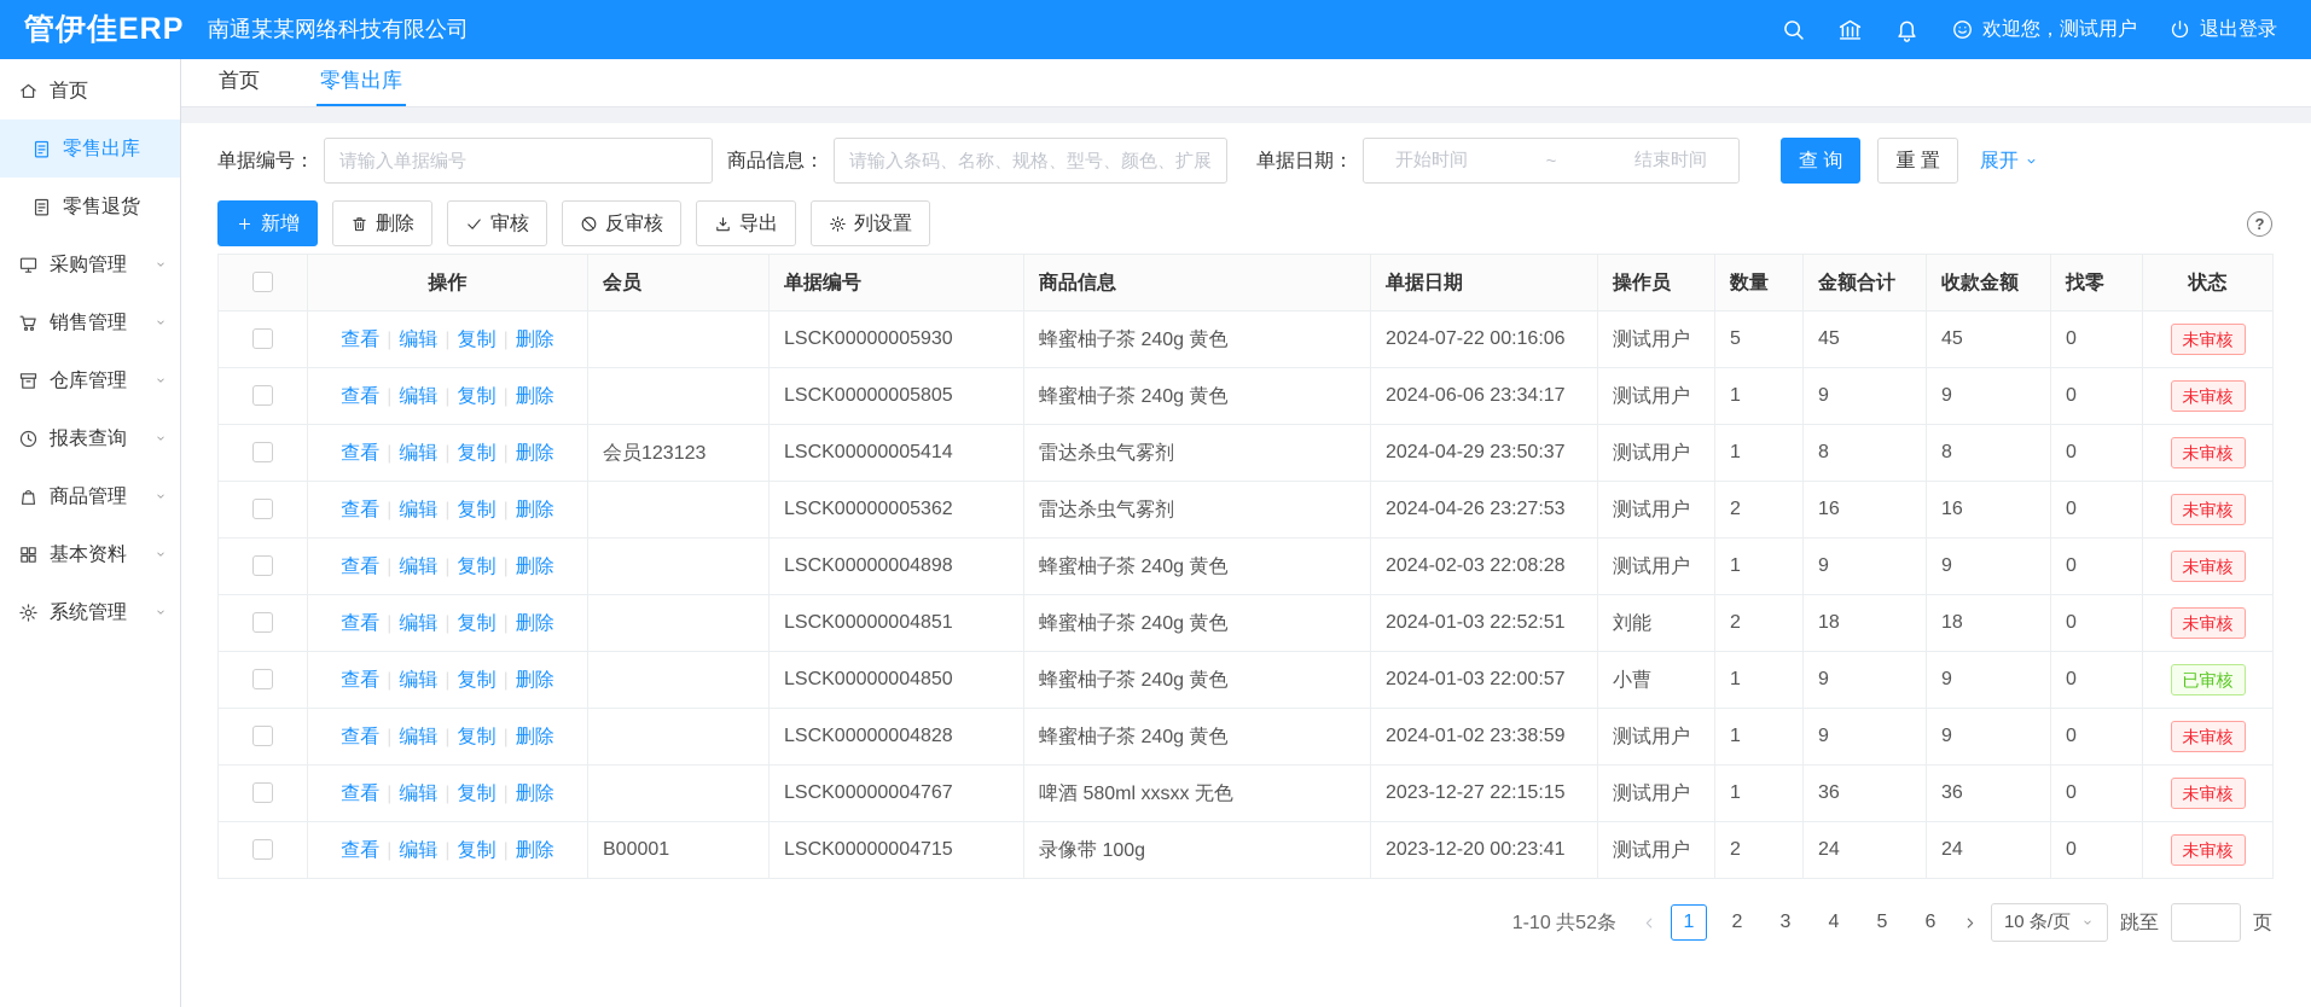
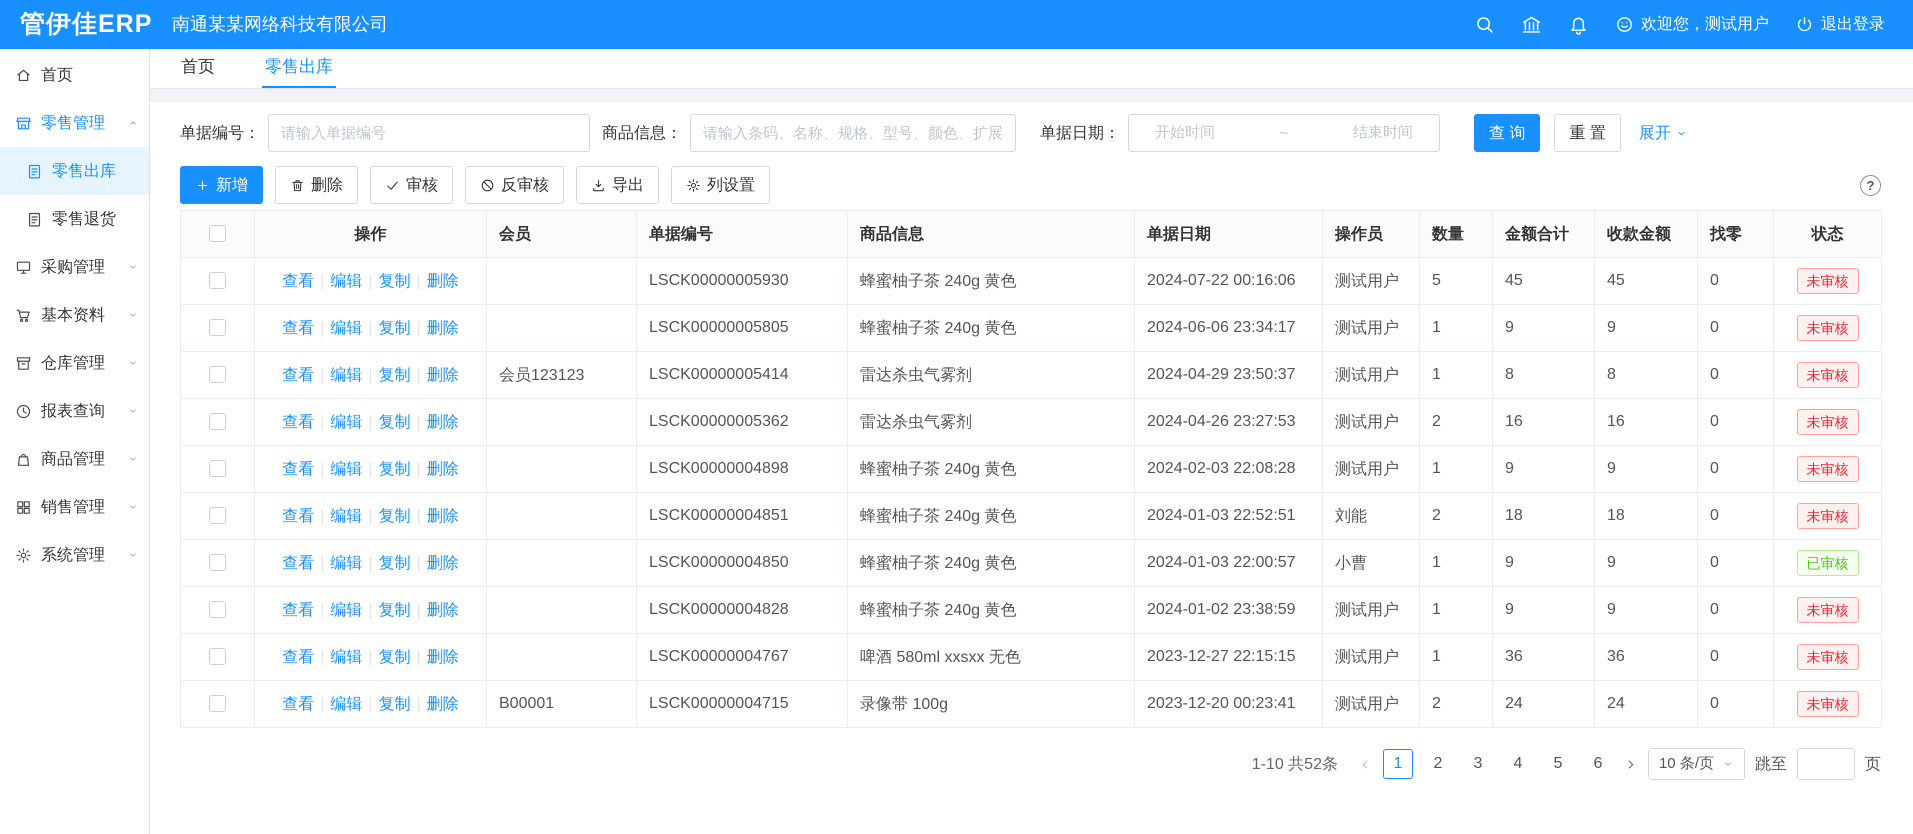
  管伊佳ERP
  南通某某网络科技有限公司
  欢迎您，测试用户
  退出登录
  首页
+ 零售管理
  零售出库
  零售退货
  采购管理
- 销售管理
+ 基本资料
  仓库管理
  报表查询
  商品管理
- 基本资料
+ 销售管理
  系统管理
  首页
  零售出库
  单据编号：
  请输入单据编号
  商品信息：
  请输入条码、名称、规格、型号、颜色、扩展
  单据日期：
  开始时间
  ~
  结束时间
  查 询
  重 置
  展开
  新增
  删除
  审核
  反审核
  导出
  列设置
  ?
  	操作	会员	单据编号	商品信息	单据日期	操作员	数量	金额合计	收款金额	找零	状态
  	查看 | 编辑 | 复制 | 删除		LSCK00000005930	蜂蜜柚子茶 240g 黄色	2024-07-22 00:16:06	测试用户	5	45	45	0	未审核
  	查看 | 编辑 | 复制 | 删除		LSCK00000005805	蜂蜜柚子茶 240g 黄色	2024-06-06 23:34:17	测试用户	1	9	9	0	未审核
  	查看 | 编辑 | 复制 | 删除	会员123123	LSCK00000005414	雷达杀虫气雾剂	2024-04-29 23:50:37	测试用户	1	8	8	0	未审核
  	查看 | 编辑 | 复制 | 删除		LSCK00000005362	雷达杀虫气雾剂	2024-04-26 23:27:53	测试用户	2	16	16	0	未审核
  	查看 | 编辑 | 复制 | 删除		LSCK00000004898	蜂蜜柚子茶 240g 黄色	2024-02-03 22:08:28	测试用户	1	9	9	0	未审核
  	查看 | 编辑 | 复制 | 删除		LSCK00000004851	蜂蜜柚子茶 240g 黄色	2024-01-03 22:52:51	刘能	2	18	18	0	未审核
  	查看 | 编辑 | 复制 | 删除		LSCK00000004850	蜂蜜柚子茶 240g 黄色	2024-01-03 22:00:57	小曹	1	9	9	0	已审核
  	查看 | 编辑 | 复制 | 删除		LSCK00000004828	蜂蜜柚子茶 240g 黄色	2024-01-02 23:38:59	测试用户	1	9	9	0	未审核
  	查看 | 编辑 | 复制 | 删除		LSCK00000004767	啤酒 580ml xxsxx 无色	2023-12-27 22:15:15	测试用户	1	36	36	0	未审核
  	查看 | 编辑 | 复制 | 删除	B00001	LSCK00000004715	录像带 100g	2023-12-20 00:23:41	测试用户	2	24	24	0	未审核
  1-10 共52条
  1
  2
  3
  4
  5
  6
  10 条/页
  跳至
  页
